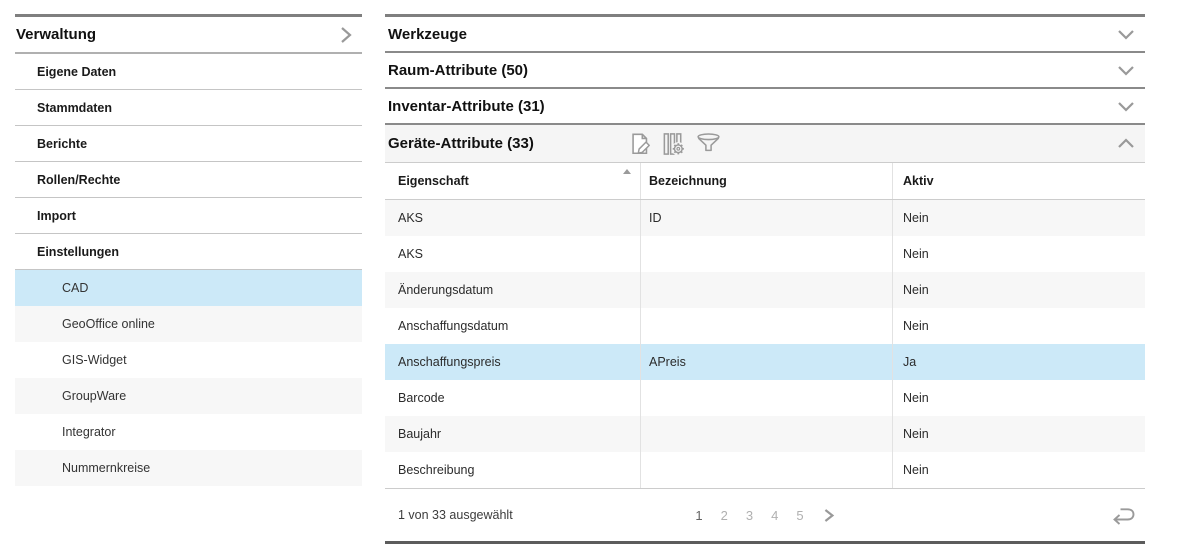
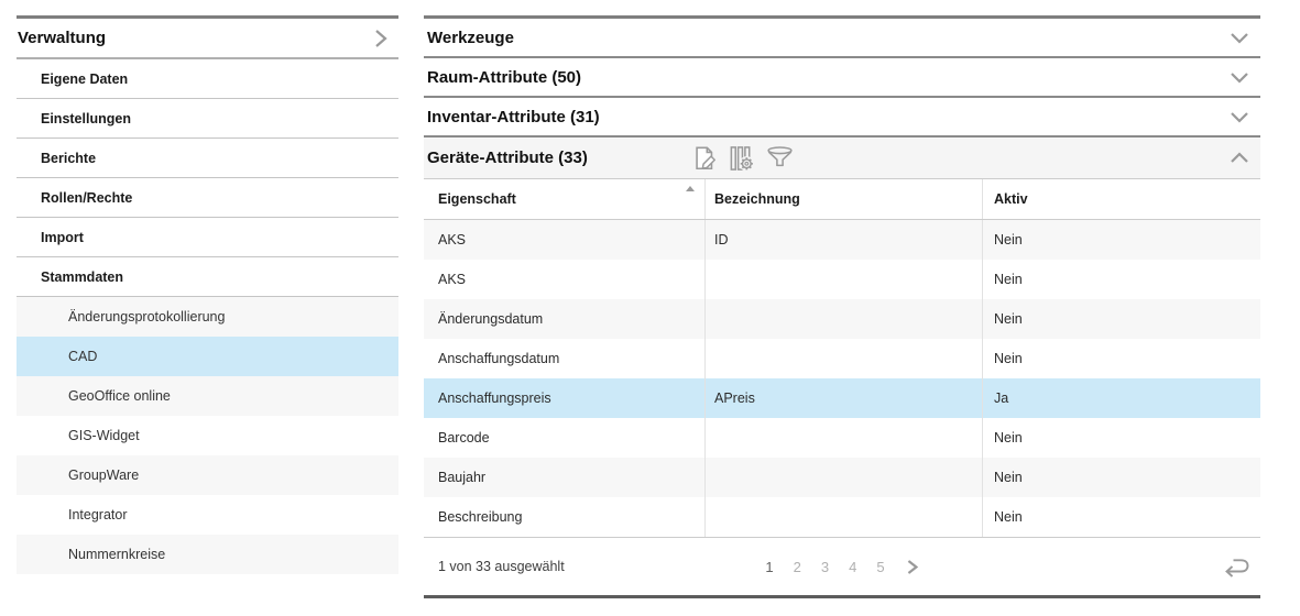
  Verwaltung
  Eigene Daten
- Stammdaten
+ Einstellungen
  Berichte
  Rollen/Rechte
  Import
- Einstellungen
+ Stammdaten
+ Änderungsprotokollierung
  CAD
  GeoOffice online
  GIS-Widget
  GroupWare
  Integrator
  Nummernkreise
  Werkzeuge
  Raum-Attribute (50)
  Inventar-Attribute (31)
  Geräte-Attribute (33)
  Eigenschaft
  Bezeichnung
  Aktiv
  AKS
  ID
  Nein
  AKS
  Nein
  Änderungsdatum
  Nein
  Anschaffungsdatum
  Nein
  Anschaffungspreis
  APreis
  Ja
  Barcode
  Nein
  Baujahr
  Nein
  Beschreibung
  Nein
  1 von 33 ausgewählt
  1
  2
  3
  4
  5
